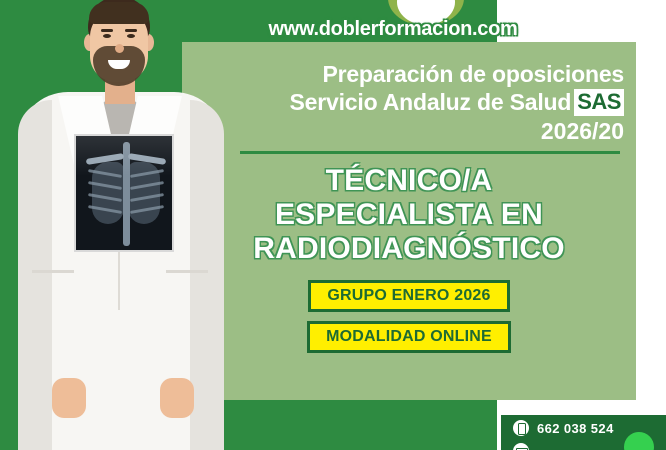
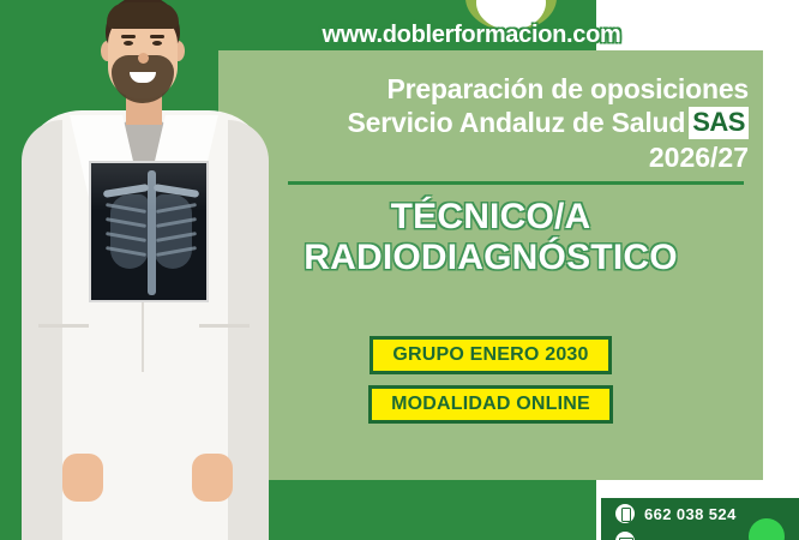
  www.doblerformacion.com
  Preparación de oposiciones
  Servicio Andaluz de Salud
  SAS
- 2026/20
+ 2026/27
  TÉCNICO/A
- ESPECIALISTA EN
  RADIODIAGNÓSTICO
- GRUPO ENERO 2026
+ GRUPO ENERO 2030
  MODALIDAD ONLINE
  662 038 524
